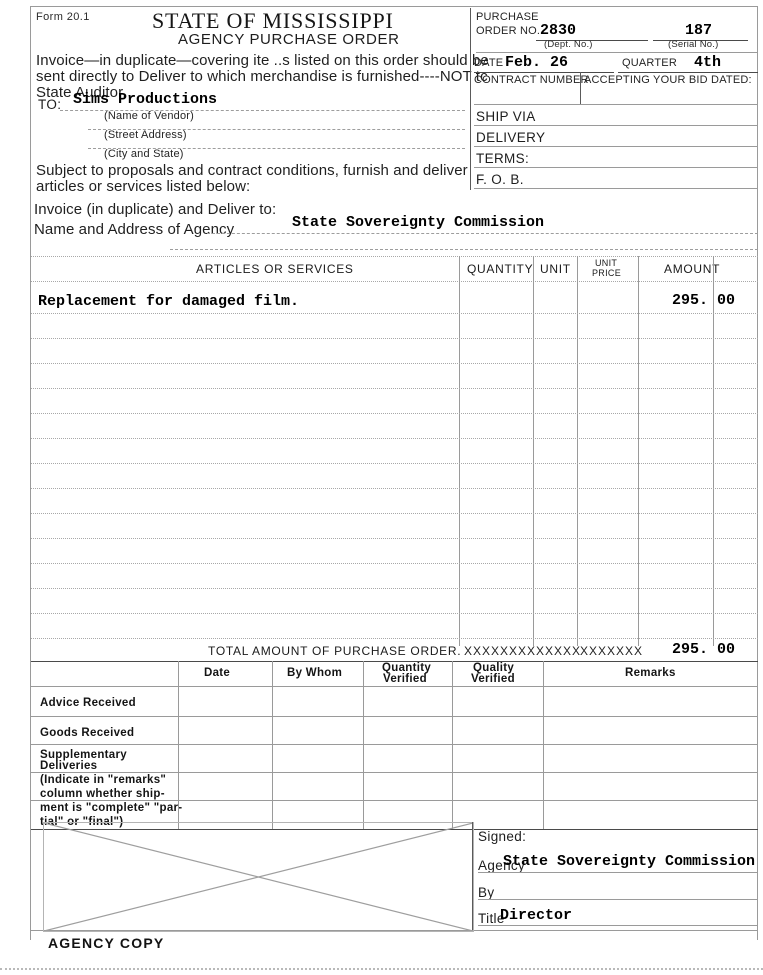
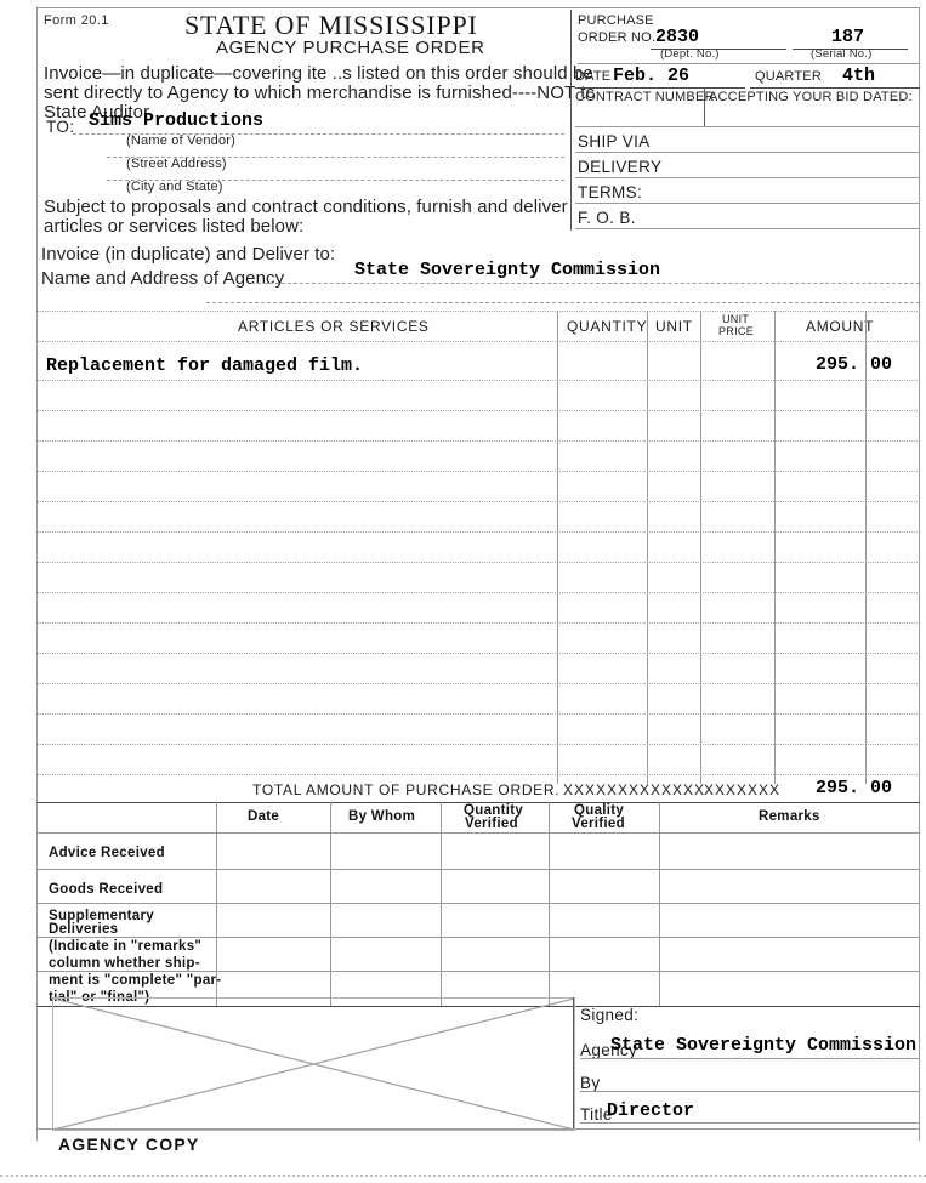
  Form 20.1
  STATE OF MISSISSIPPI
  AGENCY PURCHASE ORDER
  Invoice—in duplicate—covering ite ..s listed on this order should be
- sent directly to Deliver to which merchandise is furnished----NOT tc
+ sent directly to Agency to which merchandise is furnished----NOT tc
  State Auditor.
  PURCHASE
  ORDER NO.
  2830
  (Dept. No.)
  187
  (Serial No.)
  DATE
  Feb. 26
  QUARTER
  4th
  CONTRACT NUMBER
  ACCEPTING YOUR BID DATED:
  SHIP VIA
  DELIVERY
  TERMS:
  F. O. B.
  TO:
  Sims Productions
  (Name of Vendor)
  (Street Address)
  (City and State)
  Subject to proposals and contract conditions, furnish and deliver
  articles or services listed below:
  Invoice (in duplicate) and Deliver to:
  Name and Address of Agency
  State Sovereignty Commission
  ARTICLES OR SERVICES
  QUANTITY
  UNIT
  UNIT
  PRICE
  AMOUNT
  Replacement for damaged film.
  295.
  00
  TOTAL AMOUNT OF PURCHASE ORDER.
  XXXXXXXX
  XXXXX
  XXXXXXX
  295.
  00
  Date
  By Whom
  Quantity
  Verified
  Quality
  Verified
  Remarks
  Advice Received
  Goods Received
  Supplementary
  Deliveries
  (Indicate in "remarks"
  column whether ship-
  ment is "complete" "par-
  tial" or "final")
  Signed:
  Agency
  State Sovereignty Commission
  By
  Title
  Director
  AGENCY COPY
